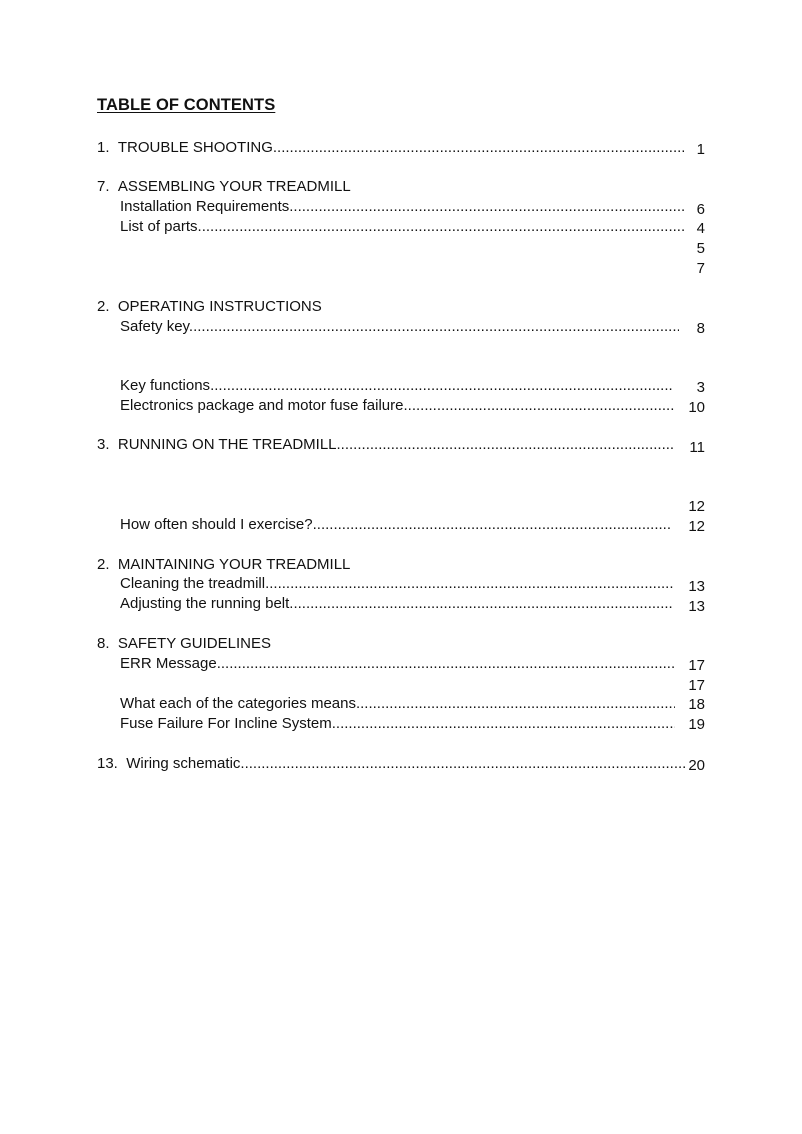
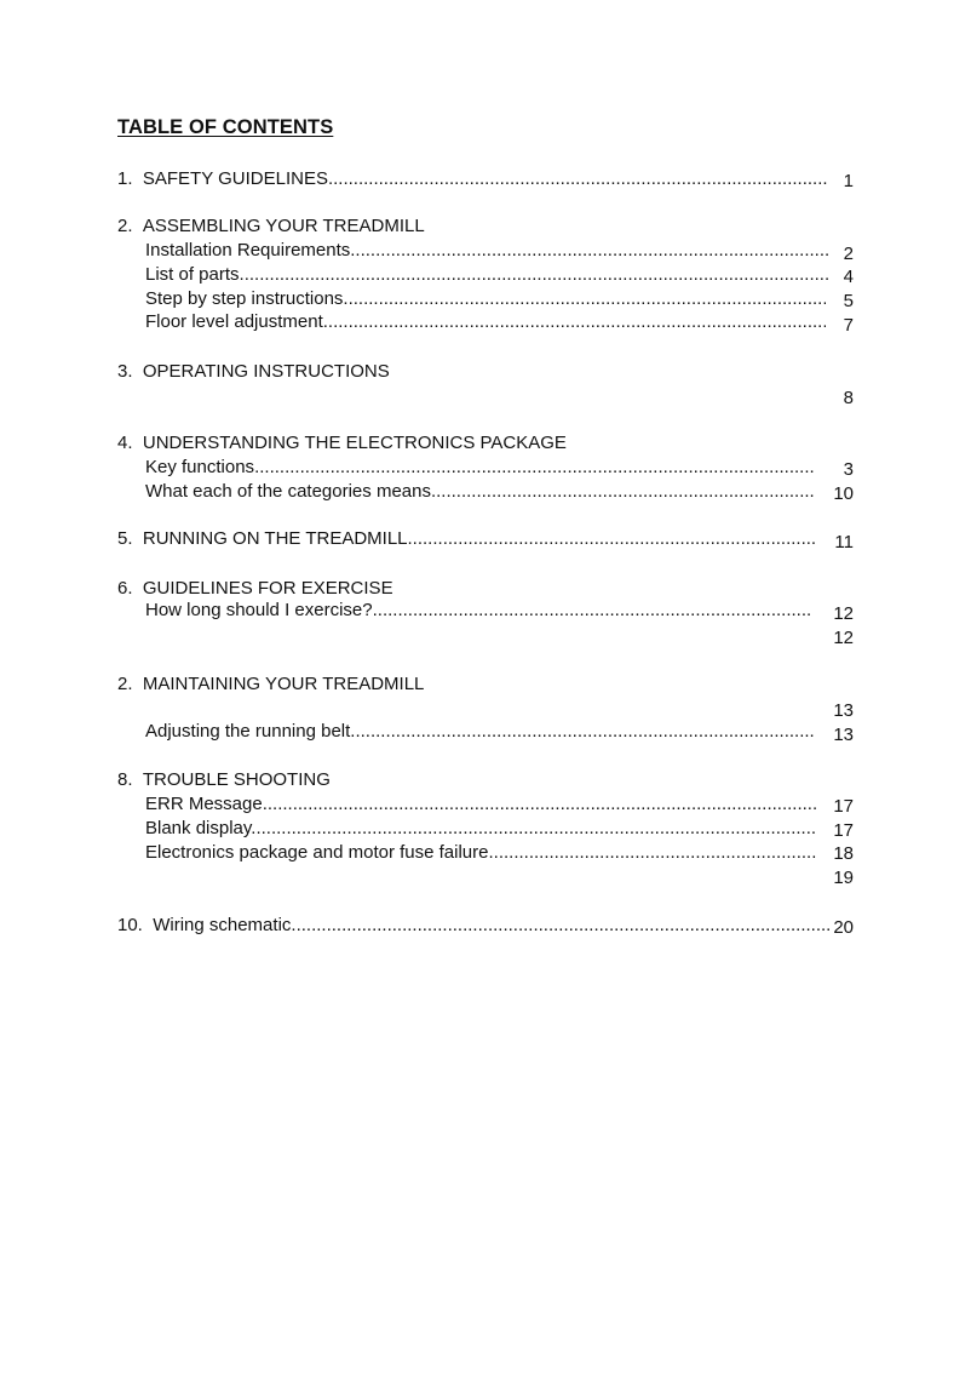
  TABLE OF CONTENTS
- 1. TROUBLE SHOOTING
+ 1. SAFETY GUIDELINES
  1
- 7. ASSEMBLING YOUR TREADMILL
+ 2. ASSEMBLING YOUR TREADMILL
  Installation Requirements
- 6
+ 2
  List of parts
  4
+ Step by step instructions
  5
+ Floor level adjustment
  7
- 2. OPERATING INSTRUCTIONS
+ 3. OPERATING INSTRUCTIONS
- Safety key
  8
+ 4. UNDERSTANDING THE ELECTRONICS PACKAGE
  Key functions
  3
- Electronics package and motor fuse failure
+ What each of the categories means
  10
- 3. RUNNING ON THE TREADMILL
+ 5. RUNNING ON THE TREADMILL
  11
+ 6. GUIDELINES FOR EXERCISE
+ How long should I exercise?
  12
- How often should I exercise?
  12
  2. MAINTAINING YOUR TREADMILL
- Cleaning the treadmill
  13
  Adjusting the running belt
  13
- 8. SAFETY GUIDELINES
+ 8. TROUBLE SHOOTING
  ERR Message
  17
+ Blank display
  17
- What each of the categories means
+ Electronics package and motor fuse failure
  18
- Fuse Failure For Incline System
  19
- 13. Wiring schematic
+ 10. Wiring schematic
  20
